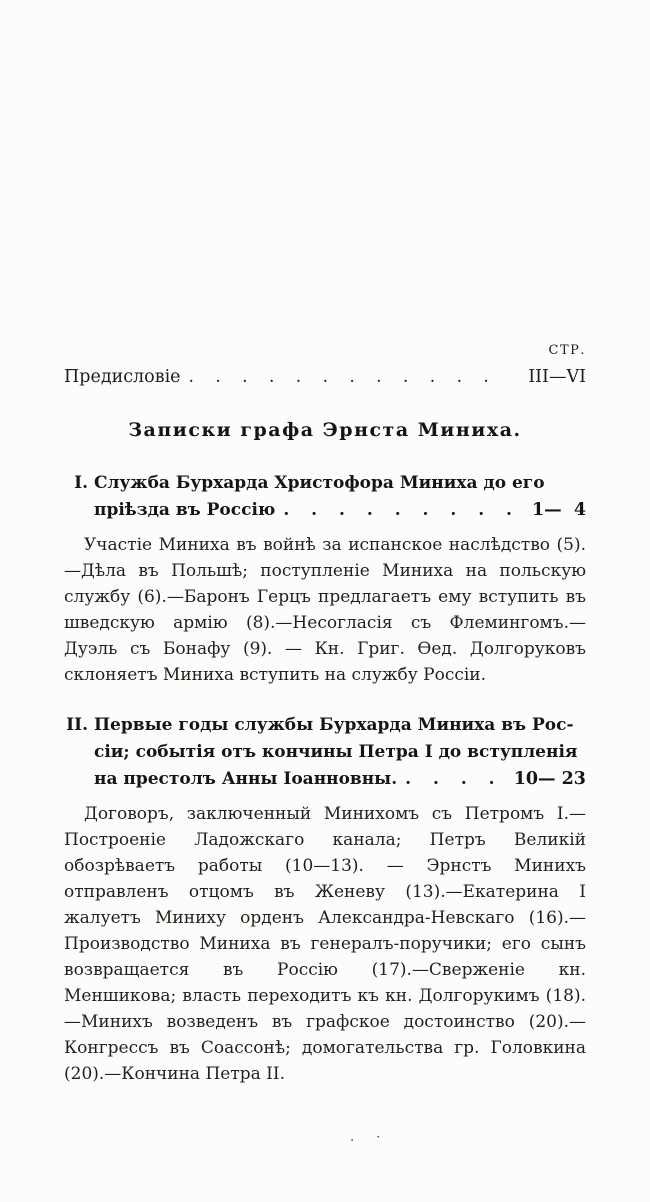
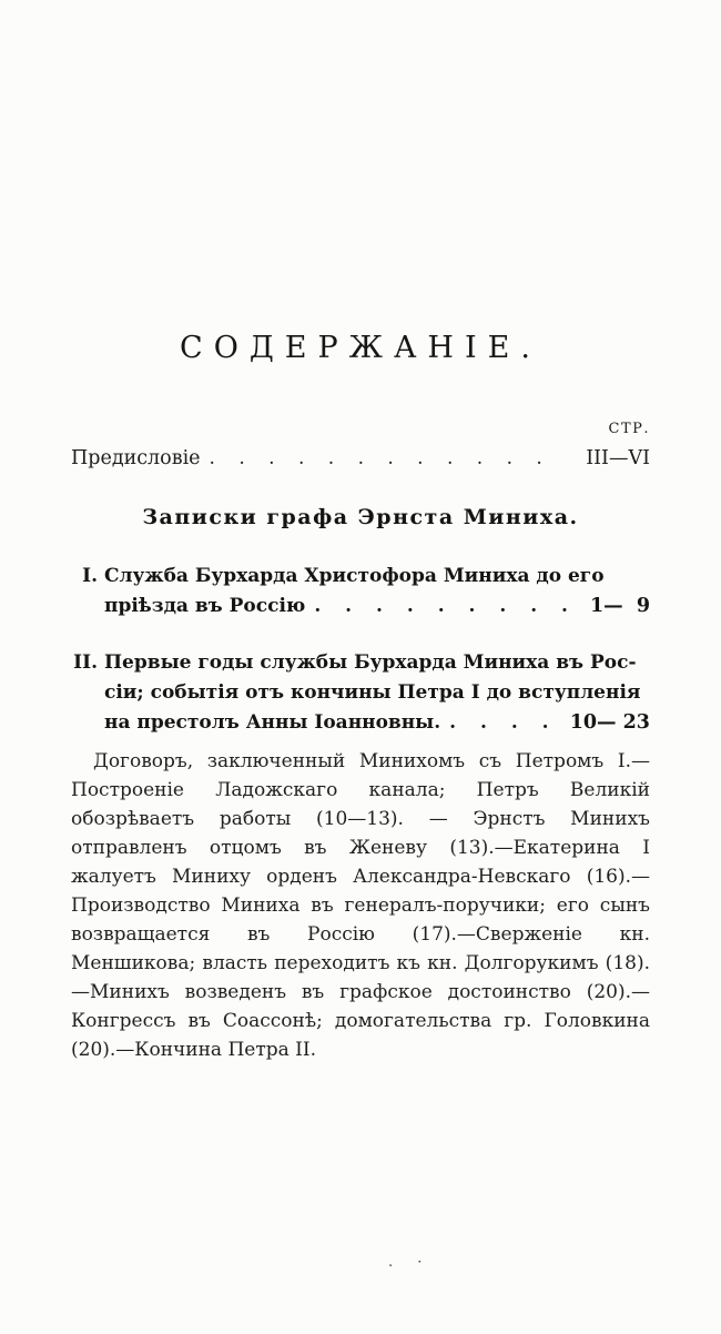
+ СОДЕРЖАНІЕ.
  СТР.
  Предисловіе
  . . . . . . . . . . . .
  III—VI
  Записки графа Эрнста Миниха.
  I. Служба Бурхарда Христофора Миниха до его
  пріѣзда въ Россію
  . . . . . . . . .
- 1— 4
+ 1— 9
- Участіе Миниха въ войнѣ за испанское наслѣдство (5).—Дѣла въ Польшѣ; поступленіе Миниха на польскую службу (6).—Баронъ Герцъ предлагаетъ ему вступить въ шведскую армію (8).—Несогласія съ Флемингомъ.—Дуэль съ Бонафу (9). — Кн. Григ. Ѳед. Долгоруковъ склоняетъ Миниха вступить на службу Россіи.
  II. Первые годы службы Бурхарда Миниха въ Рос-
  сіи; событія отъ кончины Петра I до вступленія
  на престолъ Анны Іоанновны.
  10— 23
  Договоръ, заключенный Минихомъ съ Петромъ I.—Построеніе Ладожскаго канала; Петръ Великій обозрѣваетъ работы (10—13). — Эрнстъ Минихъ отправленъ отцомъ въ Женеву (13).—Екатерина I жалуетъ Миниху орденъ Александра-Невскаго (16).—Производство Миниха въ генералъ-поручики; его сынъ возвращается въ Россію (17).—Сверженіе кн. Меншикова; власть переходитъ къ кн. Долгорукимъ (18).—Минихъ возведенъ въ графское достоинство (20).—Конгрессъ въ Соассонѣ; домогательства гр. Головкина (20).—Кончина Петра II.
  . ·
